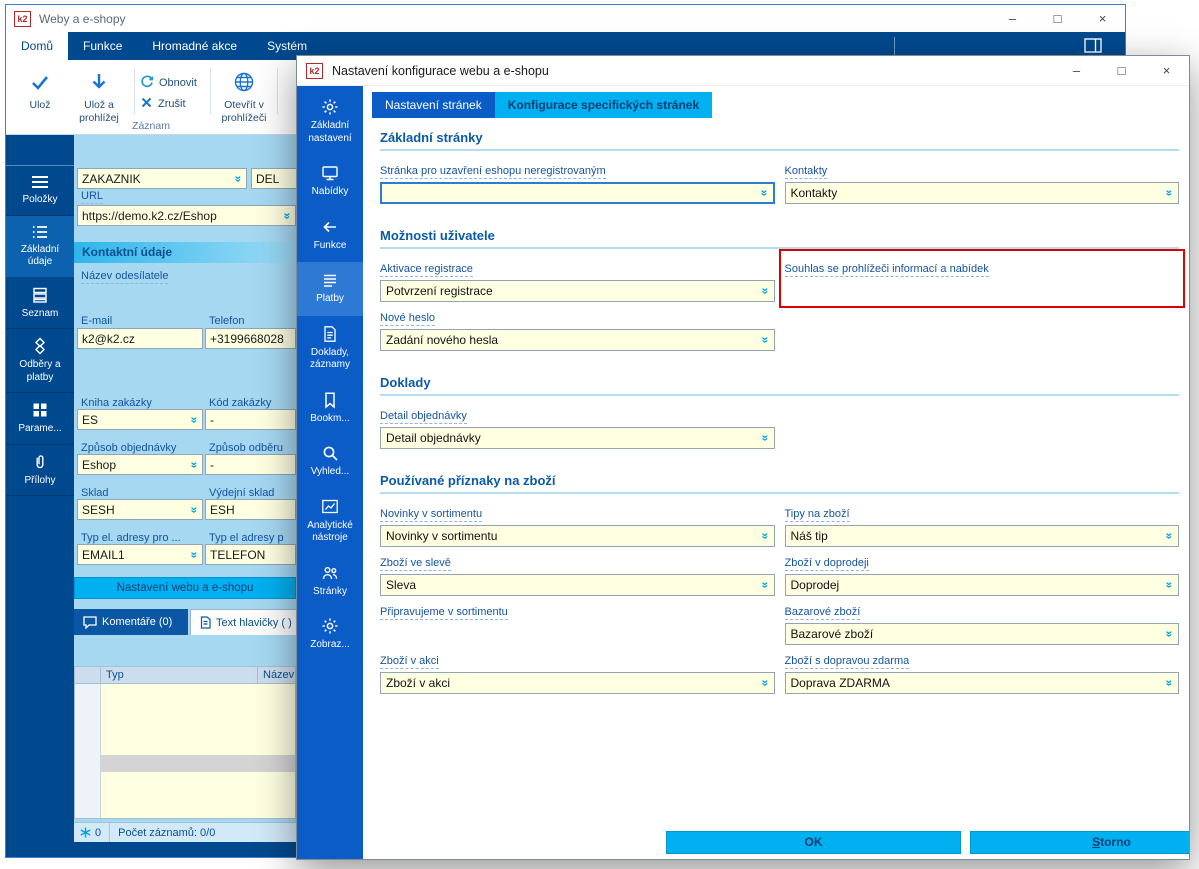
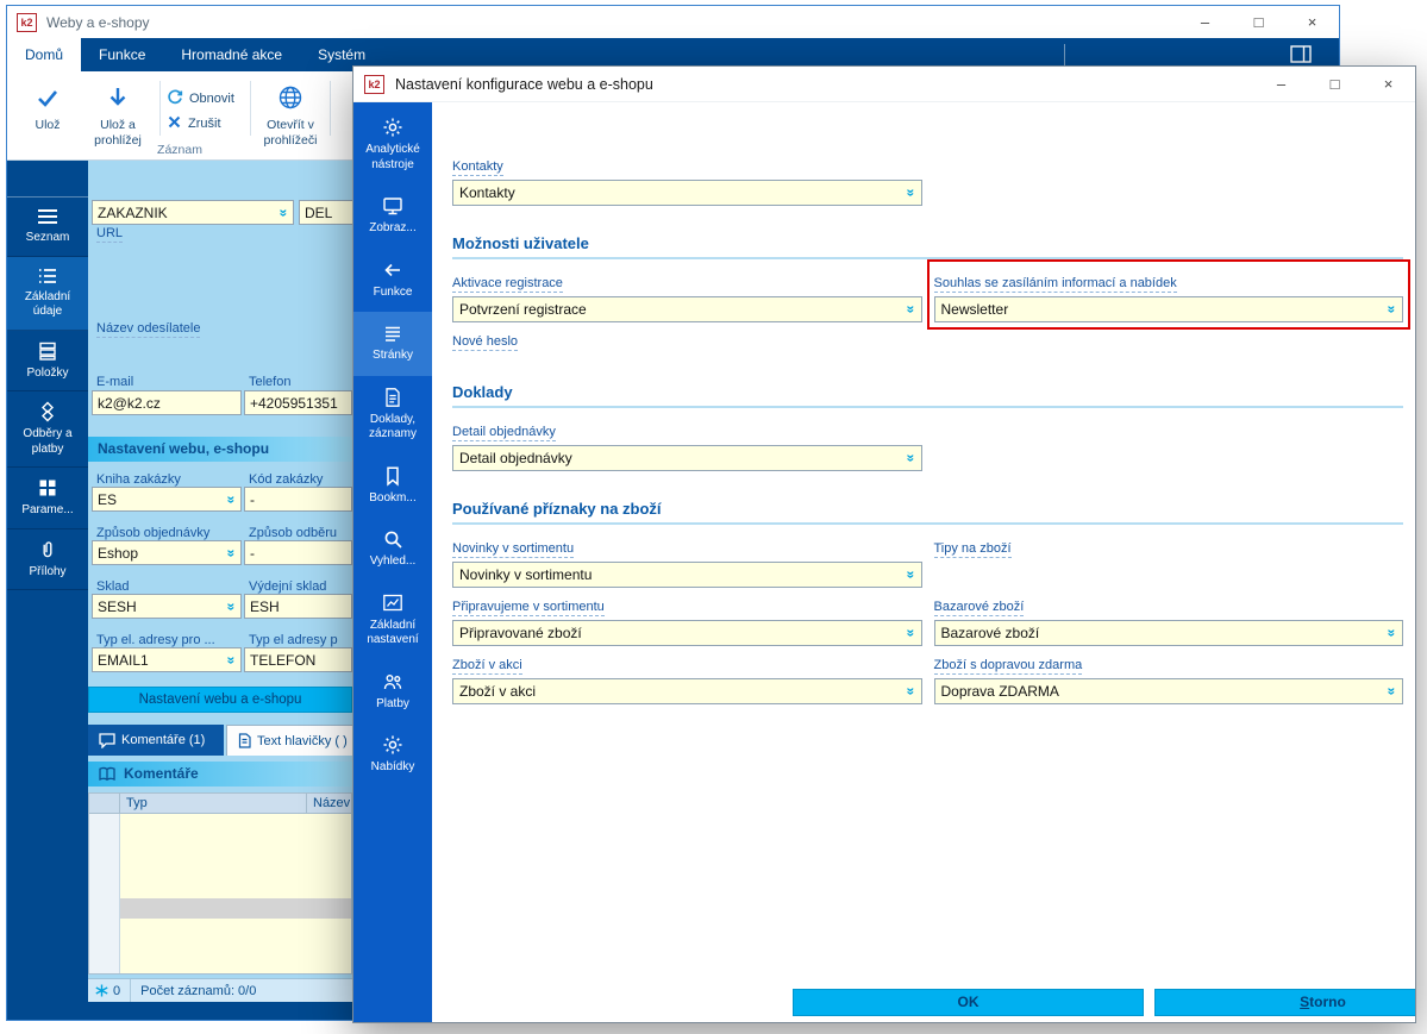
  k2
  Weby a e-shopy
  –
  □
  ×
  Domů
  Funkce
  Hromadné akce
  Systém
  Ulož
  Ulož a prohlížej
  Obnovit
  Zrušit
  Otevřít v prohlížeči
  Záznam
- Položky
+ Seznam
  Základní údaje
- Seznam
+ Položky
  Odběry a platby
  Parame...
  Přílohy
  ZAKAZNIK
  DEL
  URL
- https://demo.k2.cz/Eshop
- Kontaktní údaje
  Název odesílatele
  E-mail
  Telefon
  k2@k2.cz
- +3199668028
+ +4205951351
+ Nastavení webu, e-shopu
  Kniha zakázky
  Kód zakázky
  ES
  -
  Způsob objednávky
  Způsob odběru
  Eshop
  -
  Sklad
  Výdejní sklad
  SESH
  ESH
  Typ el. adresy pro ...
  Typ el adresy p
  EMAIL1
  TELEFON
  Nastavení webu a e-shopu
- Komentáře (0)
+ Komentáře (1)
  Text hlavičky ( )
+ Komentáře
  Typ
  Název
  0
  Počet záznamů: 0/0
  k2
  Nastavení konfigurace webu a e-shopu
  –
  □
  ×
- Základní nastavení
+ Analytické nástroje
- Nabídky
+ Zobraz...
  Funkce
- Platby
+ Stránky
  Doklady, záznamy
  Bookm...
  Vyhled...
- Analytické nástroje
+ Základní nastavení
- Stránky
+ Platby
- Zobraz...
+ Nabídky
- Nastavení stránek
- Konfigurace specifických stránek
- Základní stránky
- Stránka pro uzavření eshopu neregistrovaným
  Kontakty
  Kontakty
  Možnosti uživatele
  Aktivace registrace
  Potvrzení registrace
- Souhlas se prohlížeči informací a nabídek
+ Souhlas se zasíláním informací a nabídek
+ Newsletter
  Nové heslo
- Zadání nového hesla
  Doklady
  Detail objednávky
  Detail objednávky
  Používané příznaky na zboží
  Novinky v sortimentu
  Novinky v sortimentu
  Tipy na zboží
- Náš tip
- Zboží ve slevě
- Sleva
- Zboží v doprodeji
- Doprodej
  Připravujeme v sortimentu
+ Připravované zboží
  Bazarové zboží
  Bazarové zboží
  Zboží v akci
  Zboží v akci
  Zboží s dopravou zdarma
  Doprava ZDARMA
  OK
  Storno
